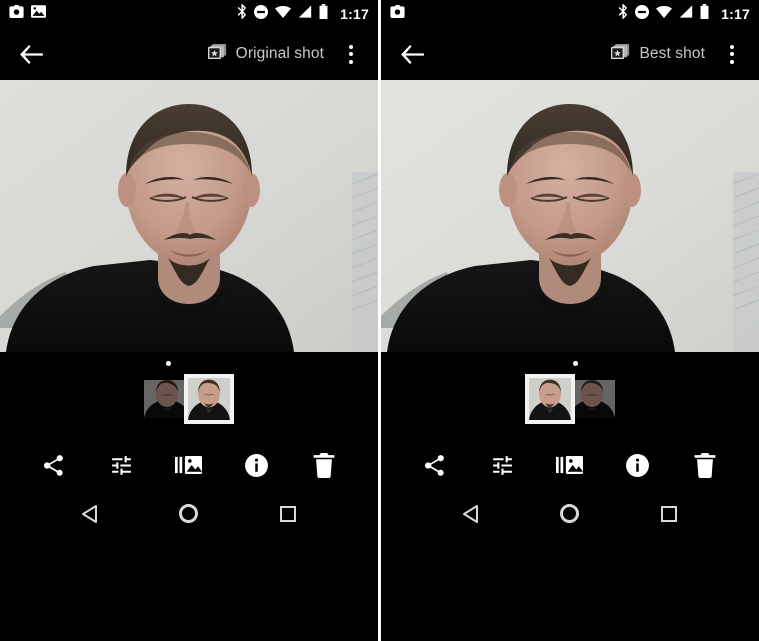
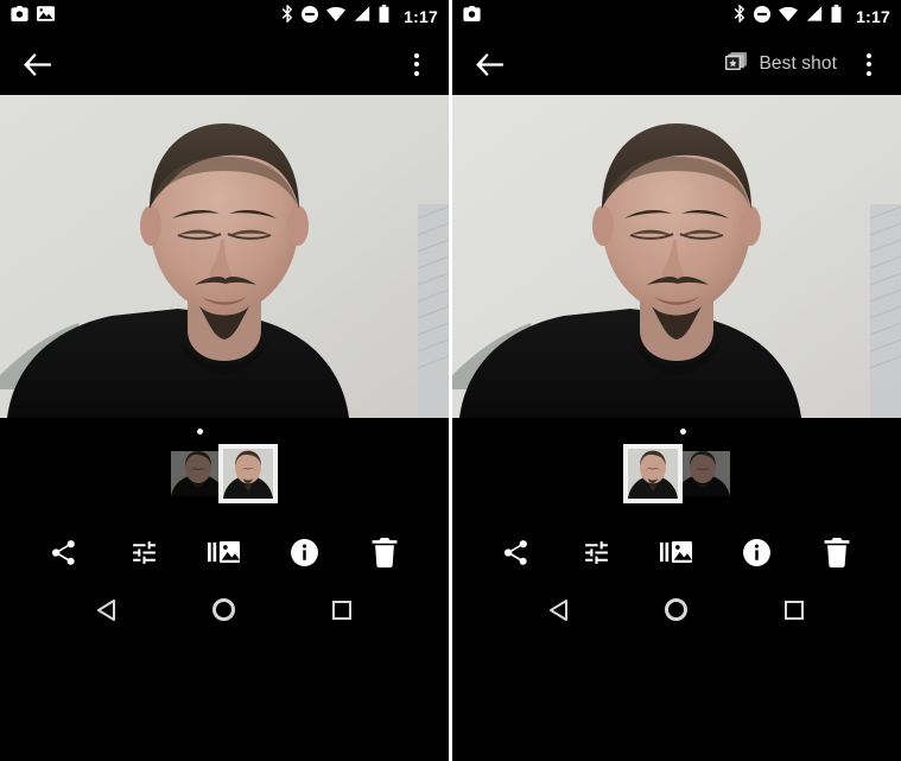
  1:17
- Original shot
  1:17
  Best shot
